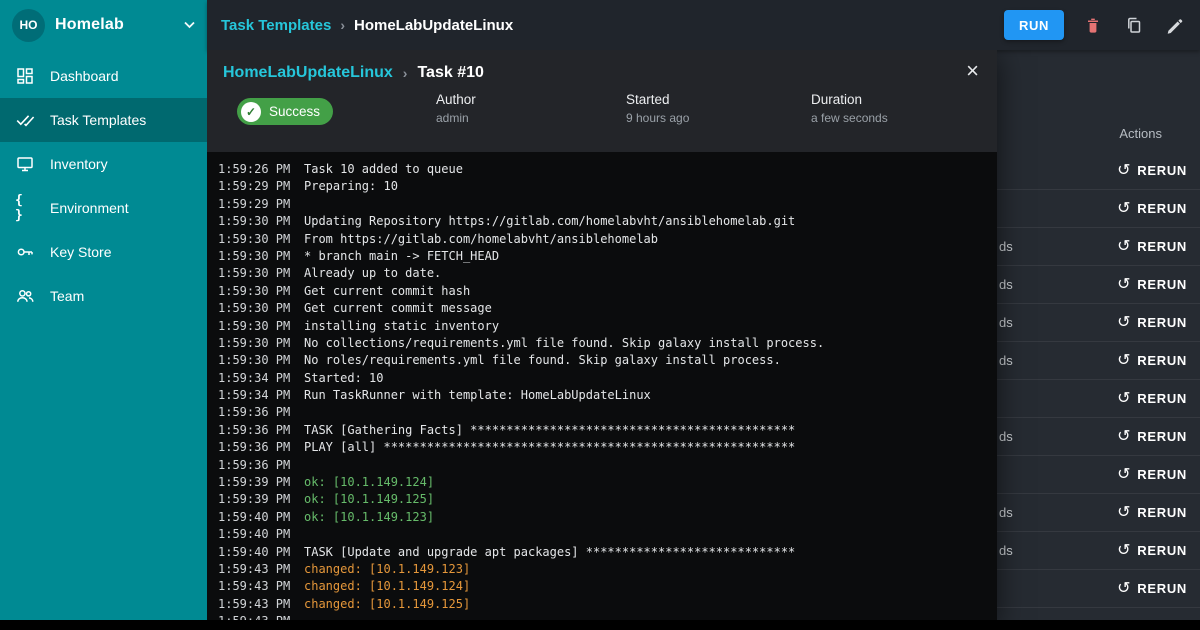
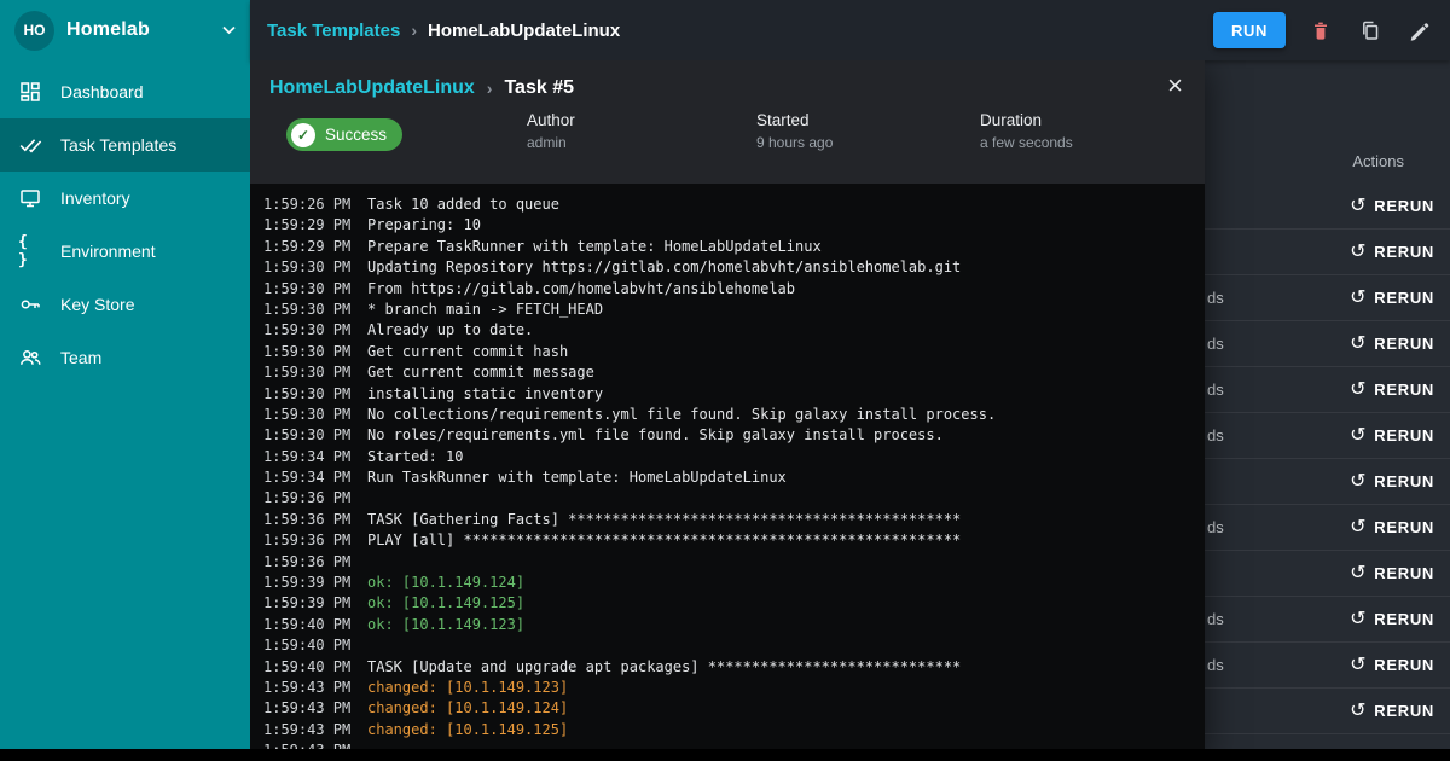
  HO
  Homelab
  Dashboard
  Task Templates
  Inventory
  { }
  Environment
  Key Store
  Team
  Task Templates
  ›
  HomeLabUpdateLinux
  RUN
  Actions
  ↺
  RERUN
  ↺
  RERUN
  ds
  ↺
  RERUN
  ds
  ↺
  RERUN
  ds
  ↺
  RERUN
  ds
  ↺
  RERUN
  ↺
  RERUN
  ds
  ↺
  RERUN
  ↺
  RERUN
  ds
  ↺
  RERUN
  ds
  ↺
  RERUN
  ↺
  RERUN
  HomeLabUpdateLinux
  ›
- Task #10
+ Task #5
  ×
  ✓
  Success
  Author
  admin
  Started
  9 hours ago
  Duration
  a few seconds
  1:59:26 PM
  Task 10 added to queue
  1:59:29 PM
  Preparing: 10
  1:59:29 PM
+ Prepare TaskRunner with template: HomeLabUpdateLinux
  1:59:30 PM
  Updating Repository https://gitlab.com/homelabvht/ansiblehomelab.git
  1:59:30 PM
  From https://gitlab.com/homelabvht/ansiblehomelab
  1:59:30 PM
  * branch main -> FETCH_HEAD
  1:59:30 PM
  Already up to date.
  1:59:30 PM
  Get current commit hash
  1:59:30 PM
  Get current commit message
  1:59:30 PM
  installing static inventory
  1:59:30 PM
  No collections/requirements.yml file found. Skip galaxy install process.
  1:59:30 PM
  No roles/requirements.yml file found. Skip galaxy install process.
  1:59:34 PM
  Started: 10
  1:59:34 PM
  Run TaskRunner with template: HomeLabUpdateLinux
  1:59:36 PM
  1:59:36 PM
  TASK [Gathering Facts] *********************************************
  1:59:36 PM
  PLAY [all] *********************************************************
  1:59:36 PM
  1:59:39 PM
  ok: [10.1.149.124]
  1:59:39 PM
  ok: [10.1.149.125]
  1:59:40 PM
  ok: [10.1.149.123]
  1:59:40 PM
  1:59:40 PM
  TASK [Update and upgrade apt packages] *****************************
  1:59:43 PM
  changed: [10.1.149.123]
  1:59:43 PM
  changed: [10.1.149.124]
  1:59:43 PM
  changed: [10.1.149.125]
